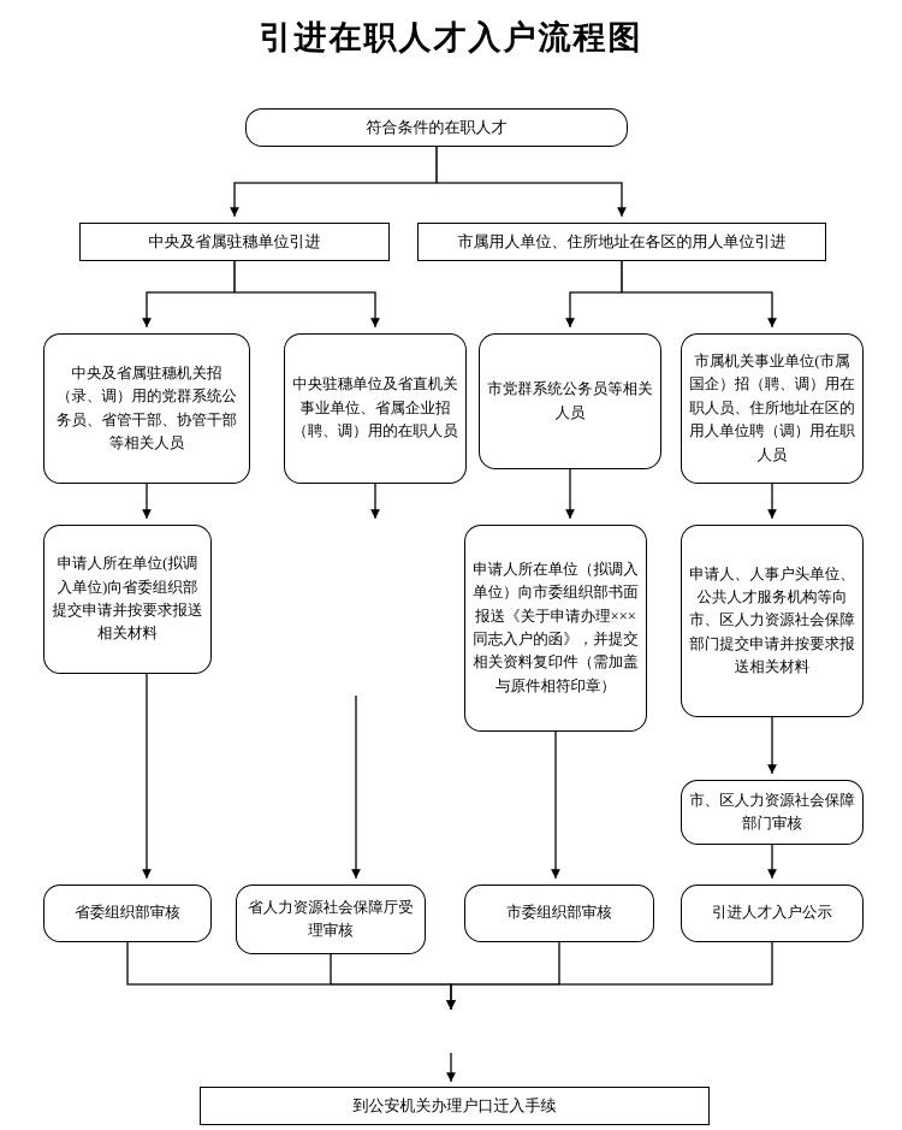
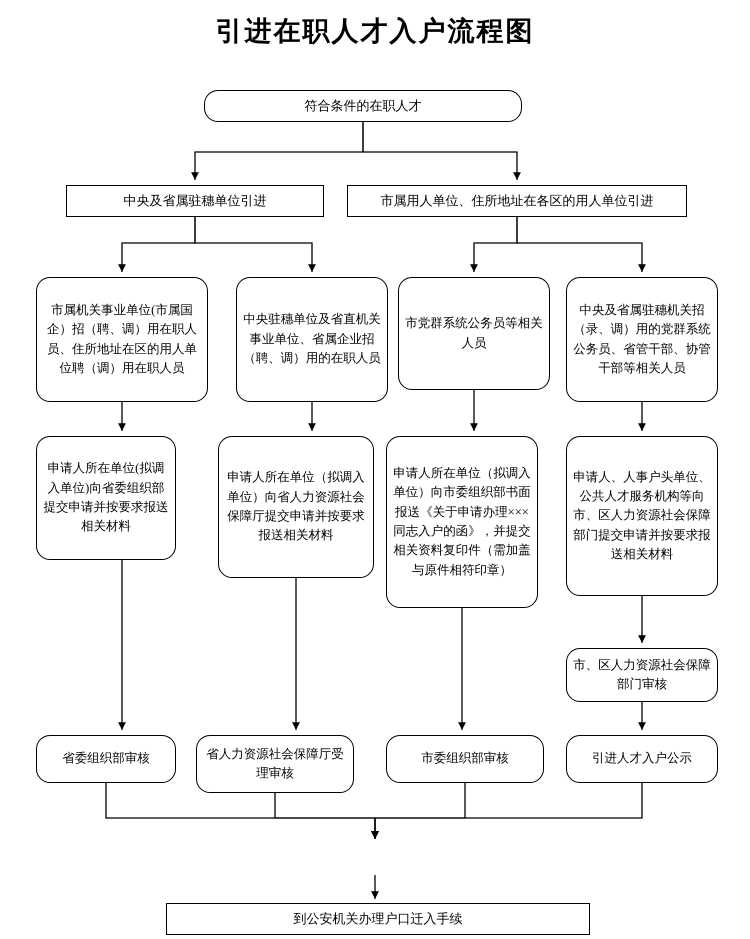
  引进在职人才入户流程图
  符合条件的在职人才
  中央及省属驻穗单位引进
  市属用人单位、住所地址在各区的用人单位引进
- 中央及省属驻穗机关招（录、调）用的党群系统公务员、省管干部、协管干部等相关人员
+ 市属机关事业单位(市属国企）招（聘、调）用在职人员、住所地址在区的用人单位聘（调）用在职人员
  中央驻穗单位及省直机关事业单位、省属企业招（聘、调）用的在职人员
  市党群系统公务员等相关人员
- 市属机关事业单位(市属国企）招（聘、调）用在职人员、住所地址在区的用人单位聘（调）用在职人员
+ 中央及省属驻穗机关招（录、调）用的党群系统公务员、省管干部、协管干部等相关人员
  申请人所在单位(拟调入单位)向省委组织部提交申请并按要求报送相关材料
+ 申请人所在单位（拟调入单位）向省人力资源社会保障厅提交申请并按要求报送相关材料
  申请人所在单位（拟调入单位）向市委组织部书面报送《关于申请办理×××同志入户的函》，并提交相关资料复印件（需加盖与原件相符印章）
  申请人、人事户头单位、公共人才服务机构等向市、区人力资源社会保障部门提交申请并按要求报送相关材料
  市、区人力资源社会保障部门审核
  省委组织部审核
  省人力资源社会保障厅受理审核
  市委组织部审核
  引进人才入户公示
  到公安机关办理户口迁入手续
